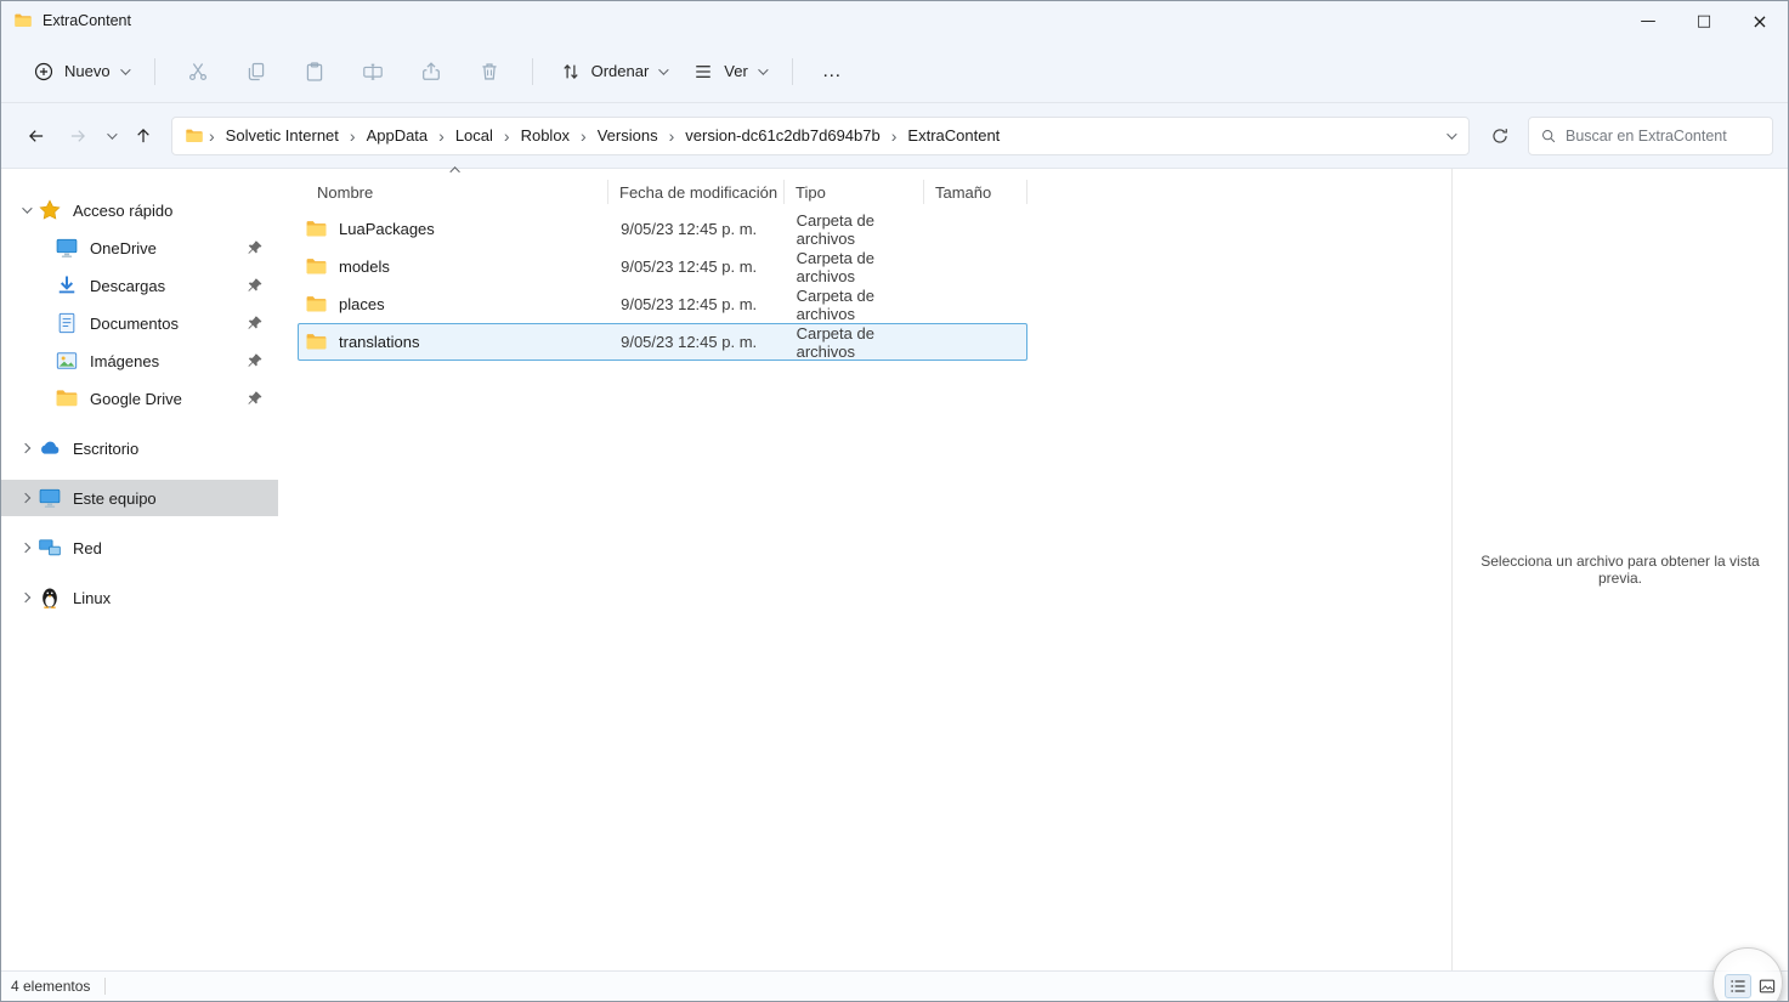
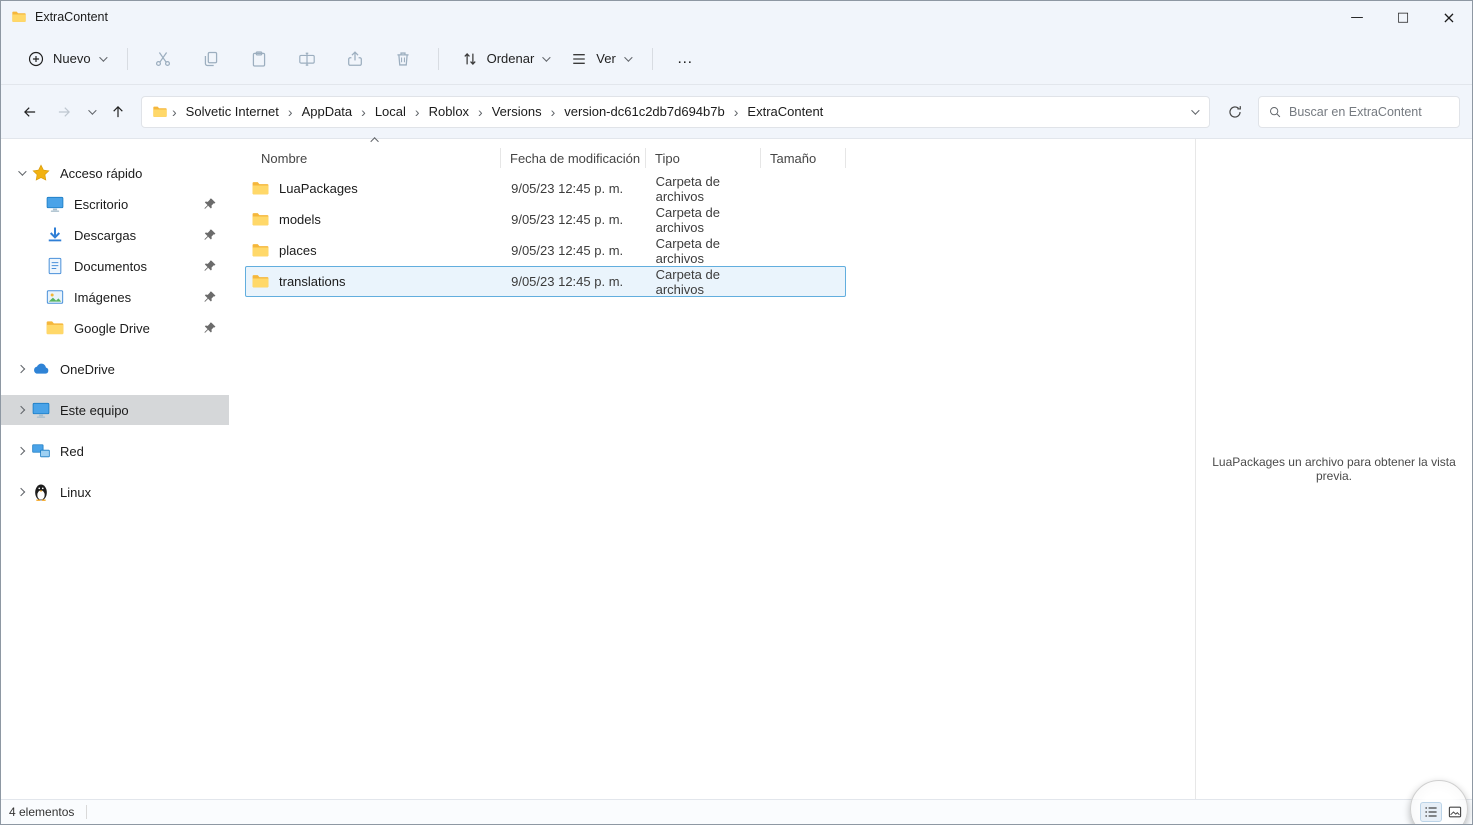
  ExtraContent
  —
  □
  ×
  Nuevo
  Ordenar
  Ver
  …
  ›
  Solvetic Internet
  ›
  AppData
  ›
  Local
  ›
  Roblox
  ›
  Versions
  ›
  version-dc61c2db7d694b7b
  ›
  ExtraContent
  Buscar en ExtraContent
  Acceso rápido
- OneDrive
+ Escritorio
  Descargas
  Documentos
  Imágenes
  Google Drive
- Escritorio
+ OneDrive
  Este equipo
  Red
  Linux
  Nombre
  Fecha de modificación
  Tipo
  Tamaño
  LuaPackages
  9/05/23 12:45 p. m.
  Carpeta de archivos
  models
  9/05/23 12:45 p. m.
  Carpeta de archivos
  places
  9/05/23 12:45 p. m.
  Carpeta de archivos
  translations
  9/05/23 12:45 p. m.
  Carpeta de archivos
- Selecciona un archivo para obtener la vista previa.
+ LuaPackages un archivo para obtener la vista previa.
  4 elementos
